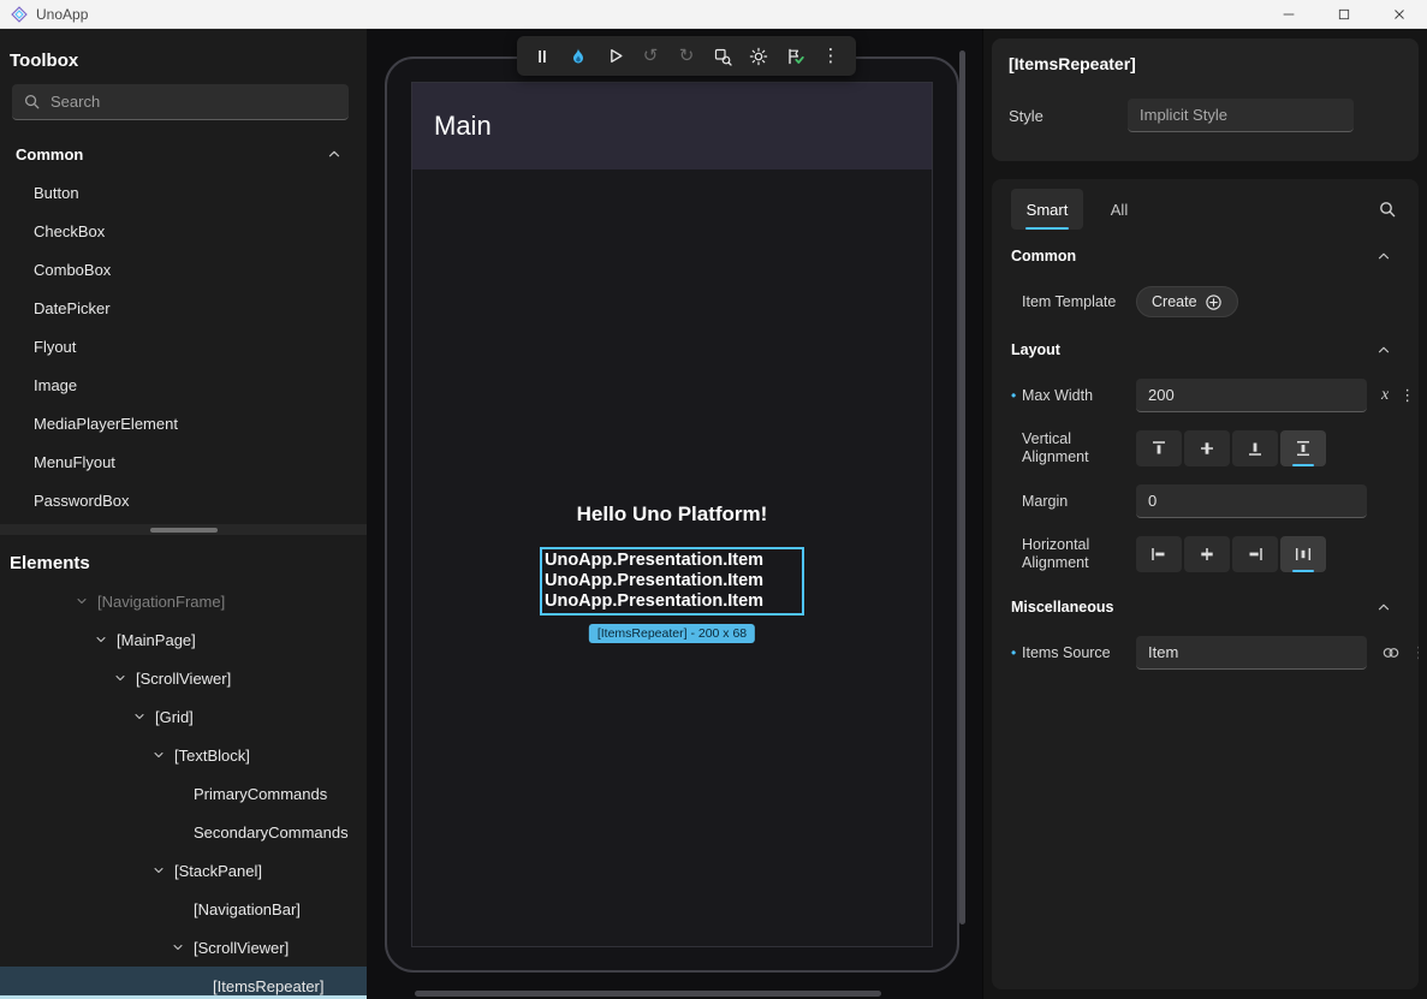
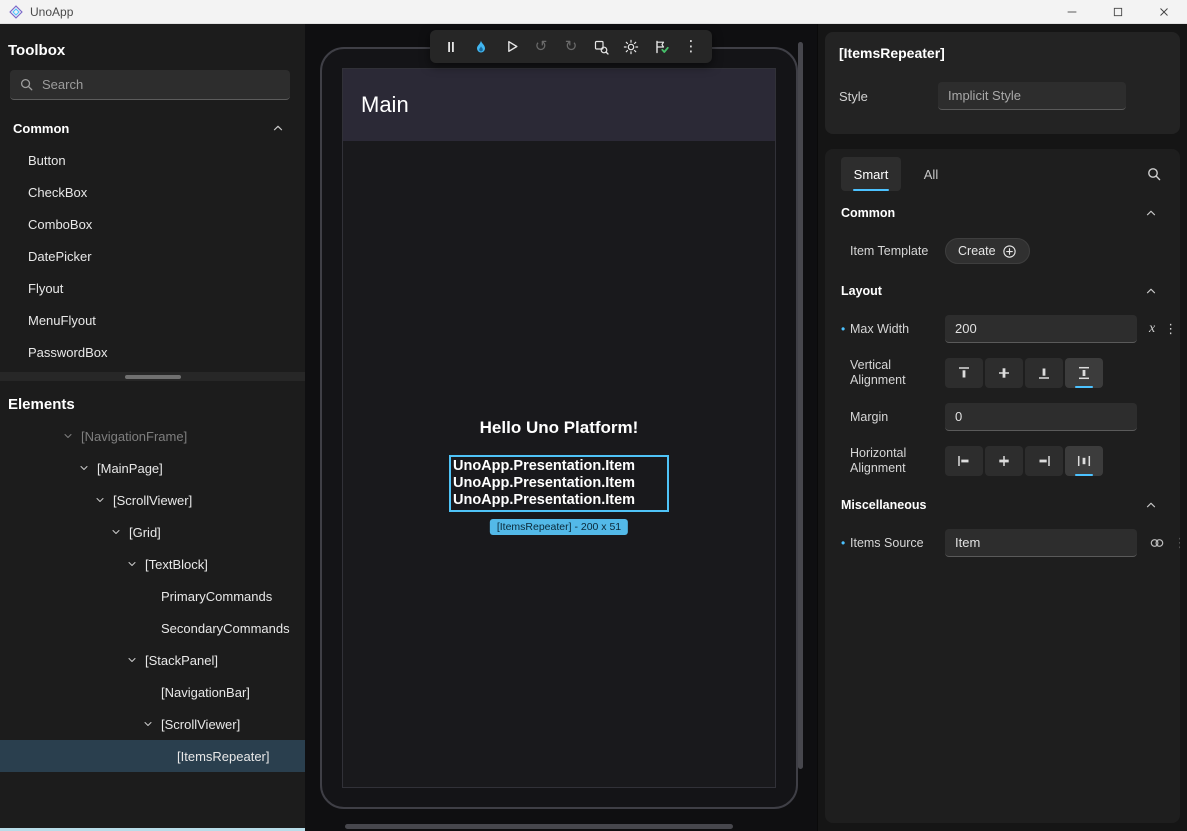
  UnoApp
  Toolbox
  Search
  Common
  Button
  CheckBox
  ComboBox
  DatePicker
  Flyout
- Image
- MediaPlayerElement
  MenuFlyout
  PasswordBox
  Elements
  [NavigationFrame]
  [MainPage]
  [ScrollViewer]
  [Grid]
  [TextBlock]
  PrimaryCommands
  SecondaryCommands
  [StackPanel]
  [NavigationBar]
  [ScrollViewer]
  [ItemsRepeater]
  ↺
  ↻
  ⋮
  Main
  Hello Uno Platform!
  UnoApp.Presentation.Item
  UnoApp.Presentation.Item
  UnoApp.Presentation.Item
- [ItemsRepeater] - 200 x 68
+ [ItemsRepeater] - 200 x 51
  [ItemsRepeater]
  Style
  Implicit Style
  Smart
  All
  Common
  Item Template
  Create
  Layout
  •
  Max Width
  200
  x
  ⋮
  Vertical Alignment
  Margin
  0
  Horizontal Alignment
  Miscellaneous
  •
  Items Source
  Item
